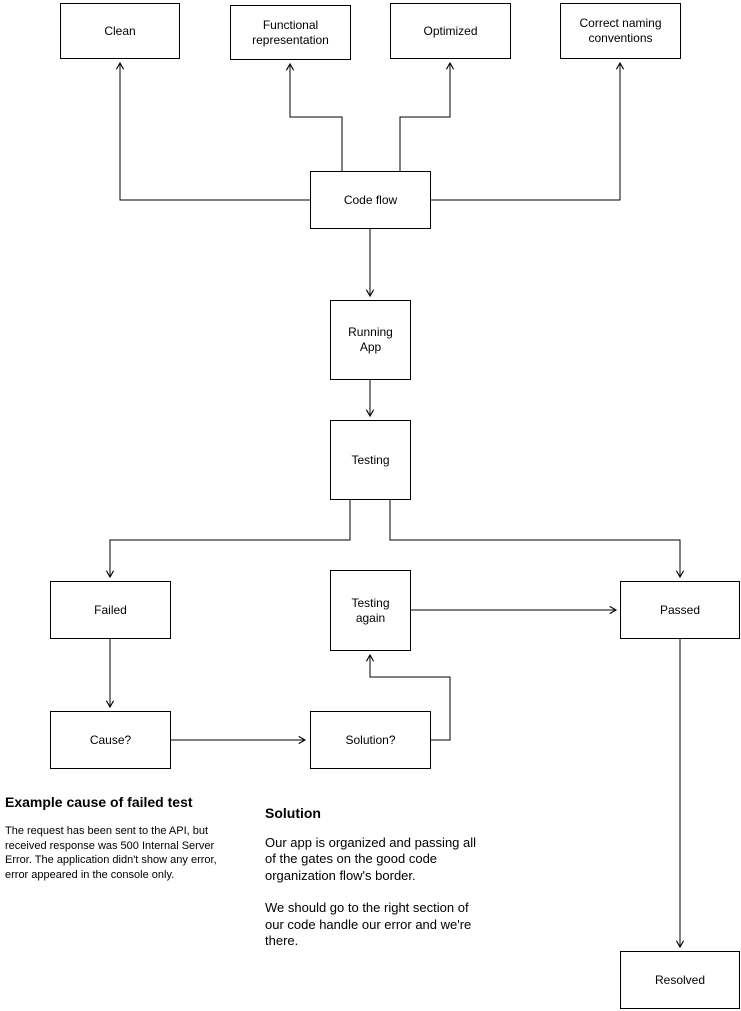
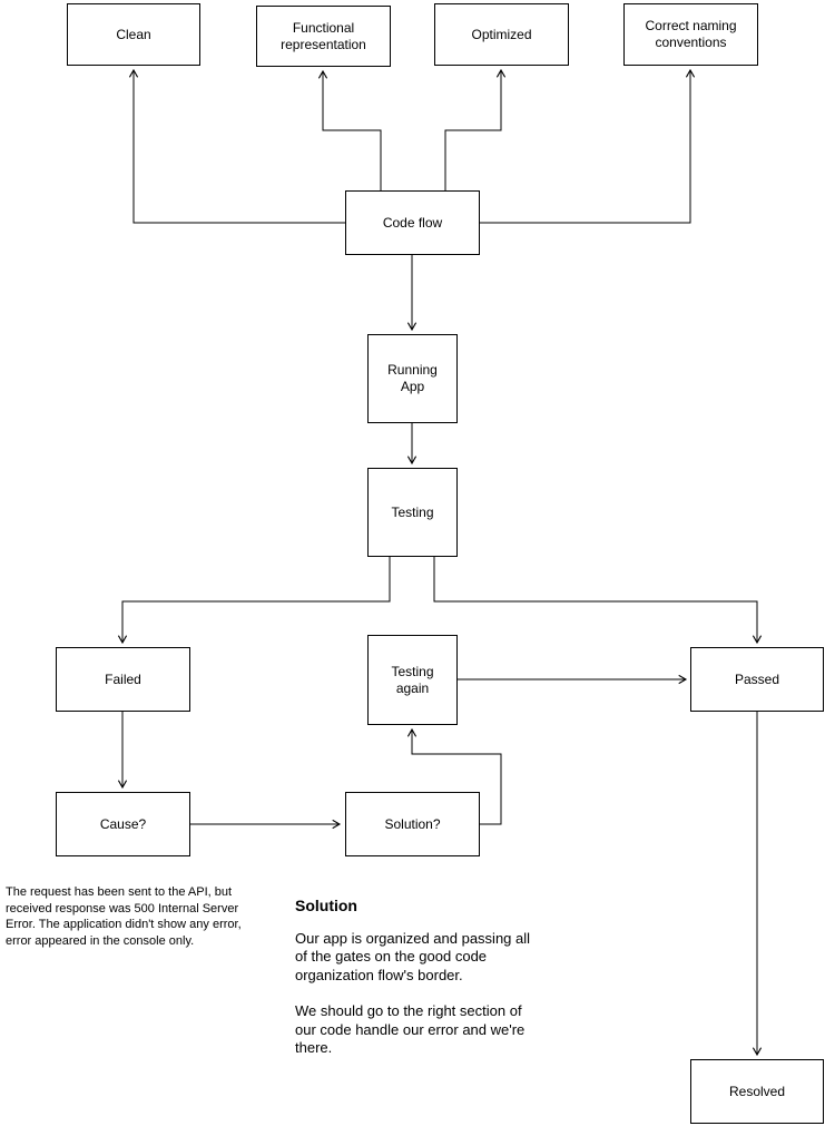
  Clean
  Functional representation
  Optimized
  Correct naming conventions
  Code flow
  Running App
  Testing
  Failed
  Testing again
  Passed
  Cause?
  Solution?
  Resolved
- Example cause of failed test
  The request has been sent to the API, but received response was 500 Internal Server Error. The application didn't show any error, error appeared in the console only.
  Solution
  Our app is organized and passing all of the gates on the good code organization flow's border.
  We should go to the right section of our code handle our error and we're there.
